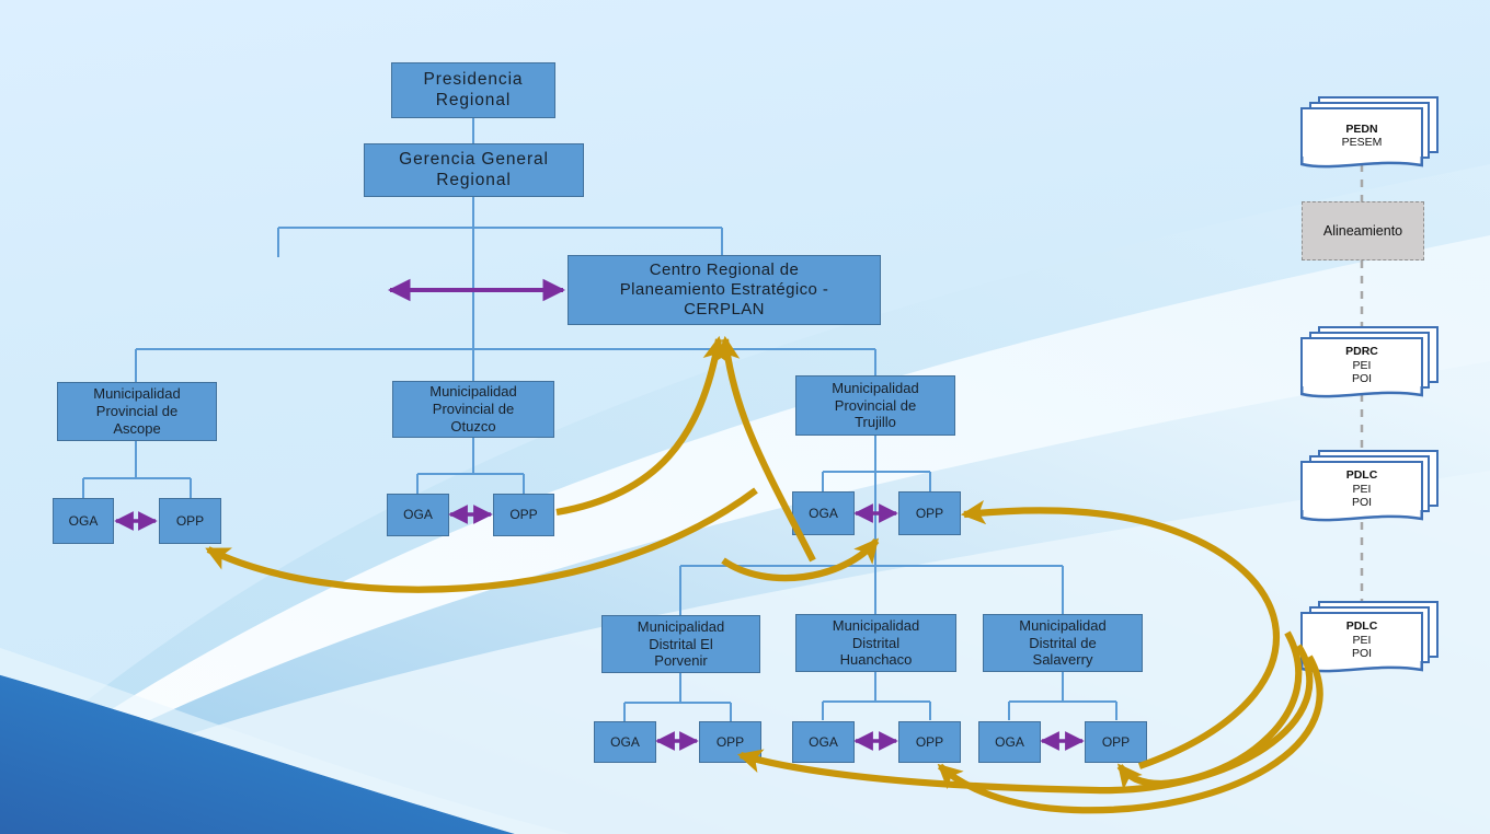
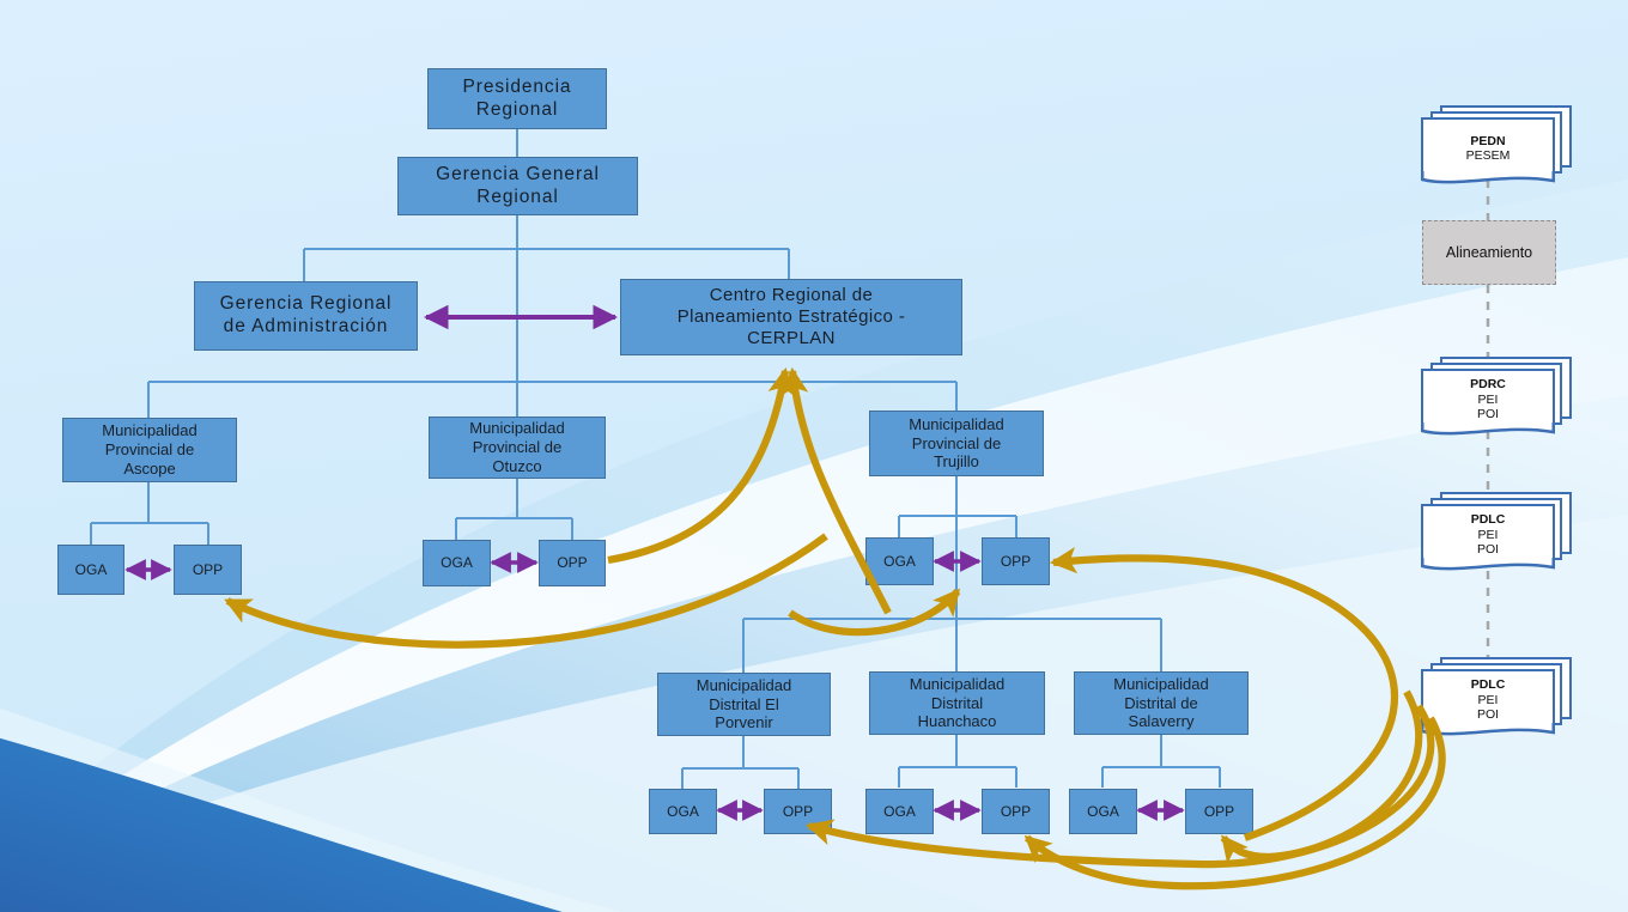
  Presidencia
  Regional
  Gerencia General
  Regional
+ Gerencia Regional
+ de Administración
  Centro Regional de
  Planeamiento Estratégico -
  CERPLAN
  Municipalidad
  Provincial de
  Ascope
  Municipalidad
  Provincial de
  Otuzco
  Municipalidad
  Provincial de
  Trujillo
  Municipalidad
  Distrital El
  Porvenir
  Municipalidad
  Distrital
  Huanchaco
  Municipalidad
  Distrital de
  Salaverry
  OGA
  OPP
  OGA
  OPP
  OGA
  OPP
  OGA
  OPP
  OGA
  OPP
  OGA
  OPP
  PEDN
  PESEM
  Alineamiento
  PDRC
  PEI
  POI
  PDLC
  PEI
  POI
  PDLC
  PEI
  POI
